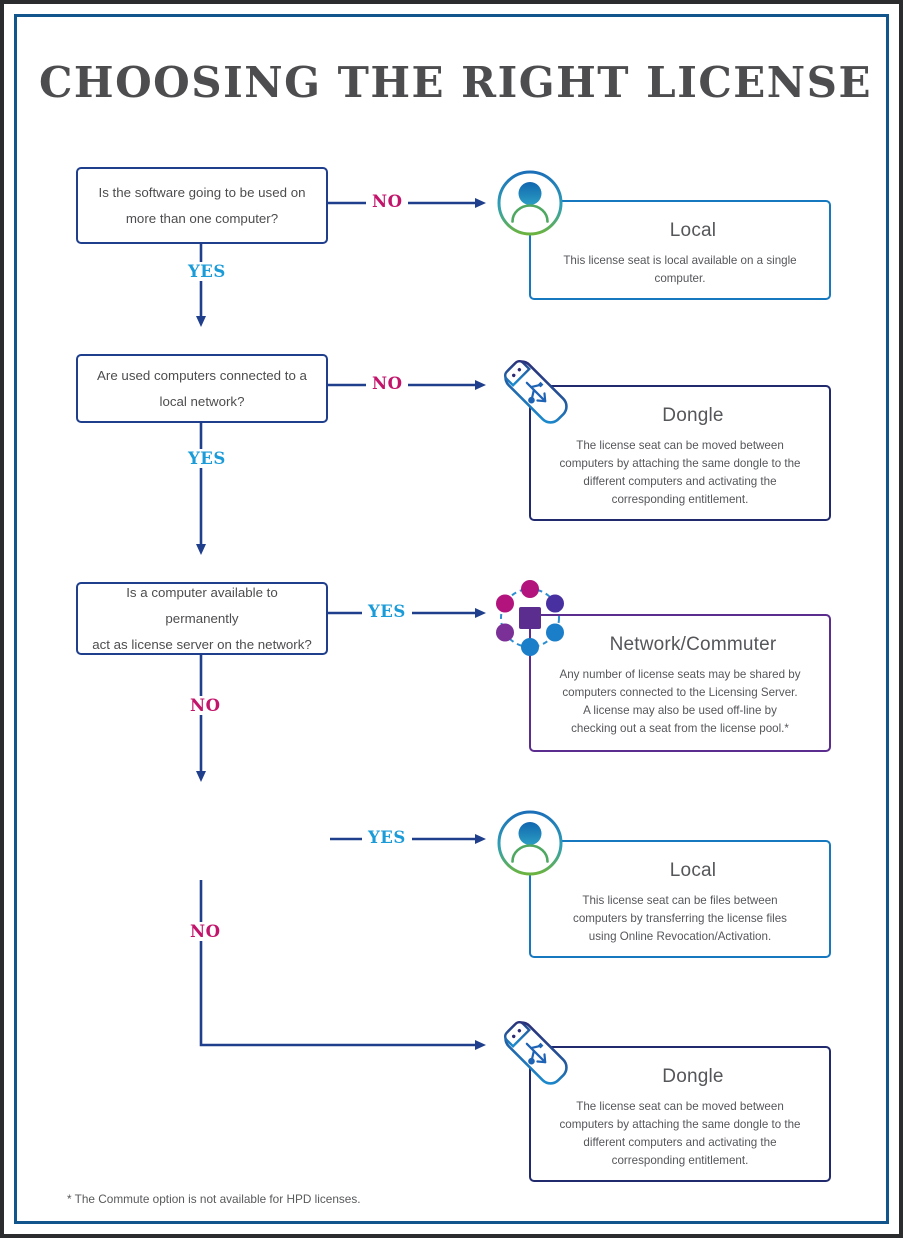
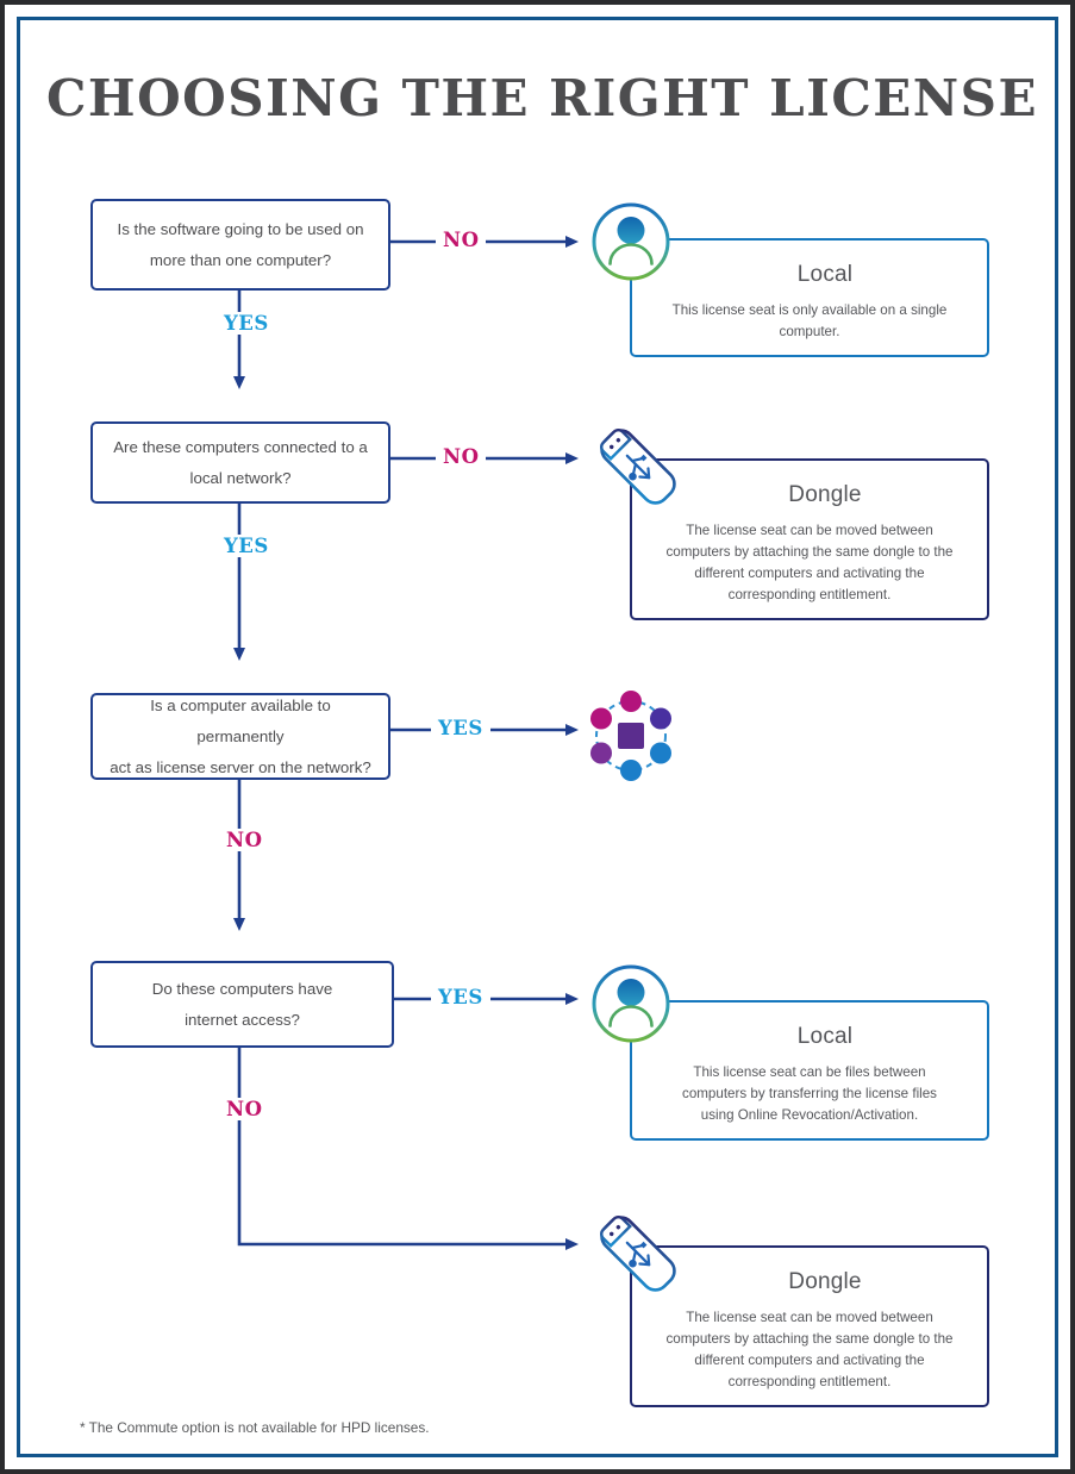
  CHOOSING THE RIGHT LICENSE
  Is the software going to be used on
  more than one computer?
- Are used computers connected to a
+ Are these computers connected to a
  local network?
  Is a computer available to permanently
  act as license server on the network?
+ Do these computers have
+ internet access?
  NO
  YES
  NO
  YES
  YES
  NO
  YES
  NO
  Local
- This license seat is local available on a single computer.
+ This license seat is only available on a single computer.
  Dongle
  The license seat can be moved between computers by attaching the same dongle to the different computers and activating the corresponding entitlement.
- Network/Commuter
- Any number of license seats may be shared by computers connected to the Licensing Server. A license may also be used off-line by checking out a seat from the license pool.*
  Local
  This license seat can be files between computers by transferring the license files using Online Revocation/Activation.
  Dongle
  The license seat can be moved between computers by attaching the same dongle to the different computers and activating the corresponding entitlement.
  * The Commute option is not available for HPD licenses.
